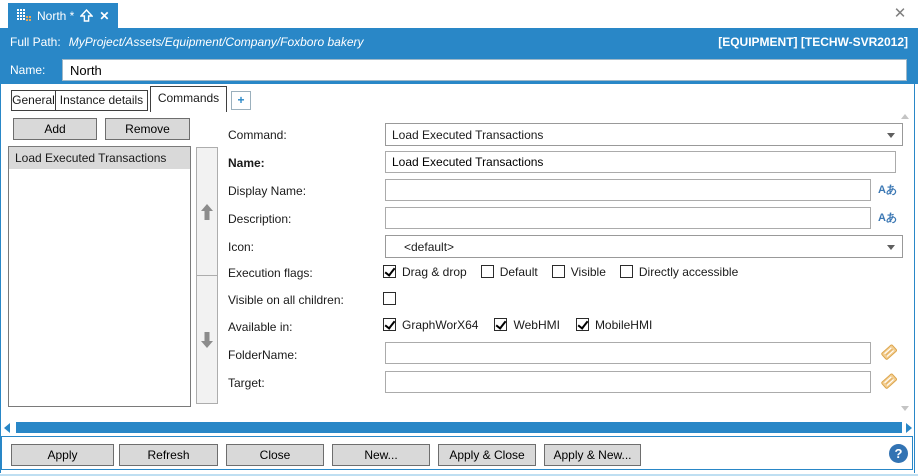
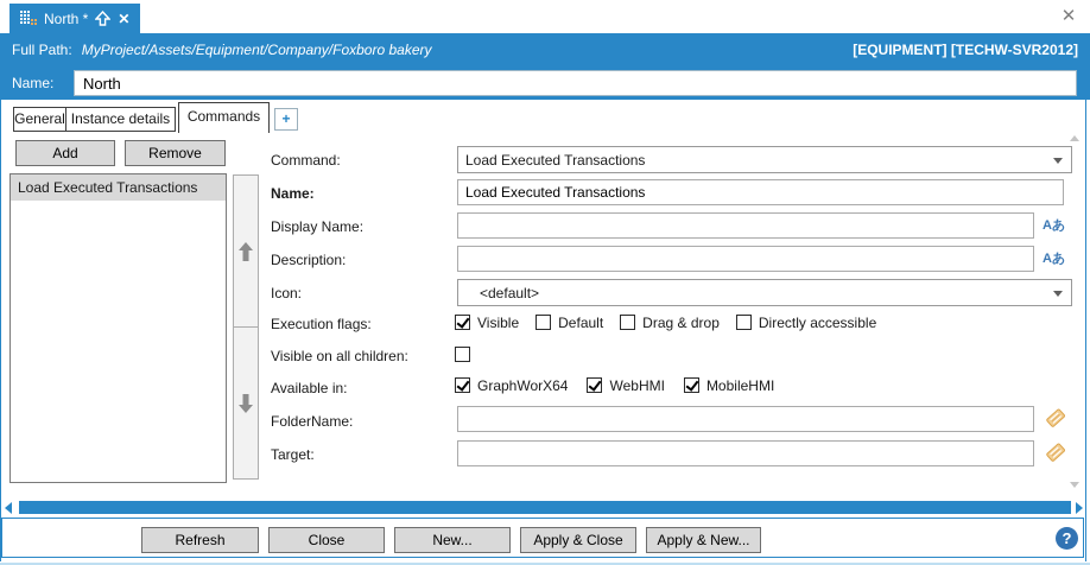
  North *
  ✕
  ✕
  Full Path:
  MyProject/Assets/Equipment/Company/Foxboro bakery
  [EQUIPMENT] [TECHW-SVR2012]
  Name:
  North
  General
  Instance details
  Commands
  +
  Add
  Remove
  Load Executed Transactions
  Command:
  Name:
  Display Name:
  Description:
  Icon:
  Execution flags:
  Visible on all children:
  Available in:
  FolderName:
  Target:
  Load Executed Transactions
  Load Executed Transactions
  Aあ
  Aあ
  <default>
- Drag & drop
+ Visible
  Default
- Visible
+ Drag & drop
  Directly accessible
  GraphWorX64
  WebHMI
  MobileHMI
- Apply
  Refresh
  Close
  New...
  Apply & Close
  Apply & New...
  ?
